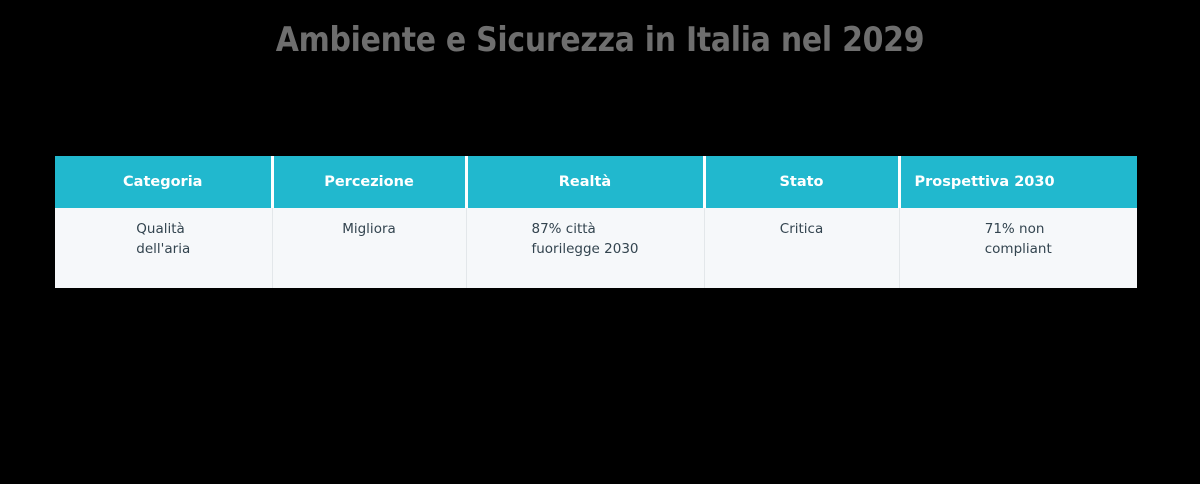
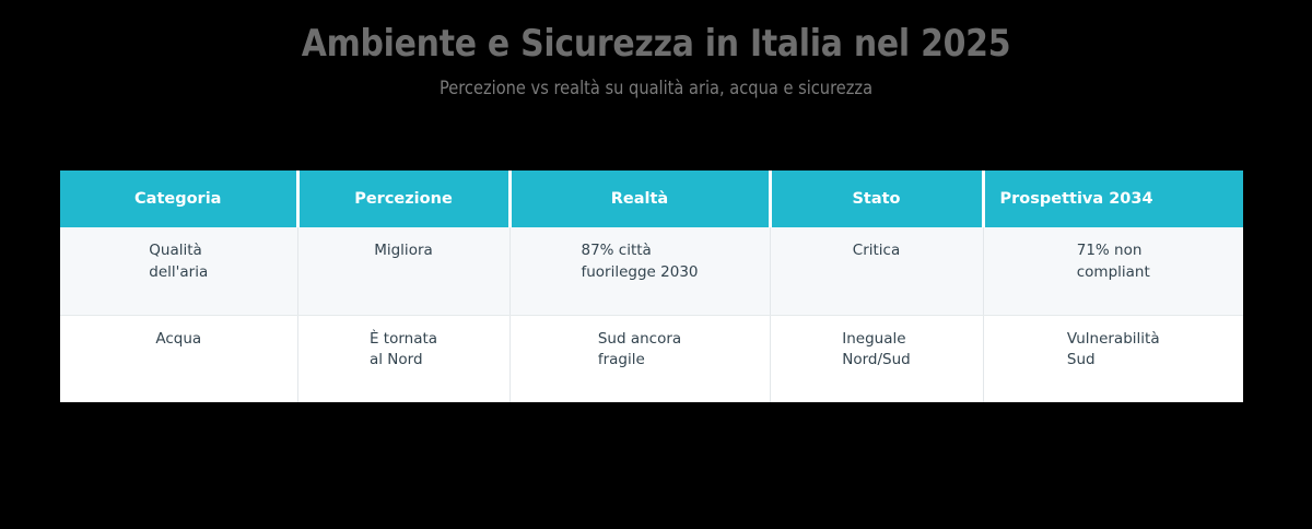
- Ambiente e Sicurezza in Italia nel 2029
+ Ambiente e Sicurezza in Italia nel 2025
+ Percezione vs realtà su qualità aria, acqua e sicurezza
- Categoria	Percezione	Realtà	Stato	Prospettiva 2030
+ Categoria	Percezione	Realtà	Stato	Prospettiva 2034
  Qualità dell'aria	Migliora	87% città fuorilegge 2030	Critica	71% non compliant
+ Acqua	È tornata al Nord	Sud ancora fragile	Ineguale Nord/Sud	Vulnerabilità Sud
